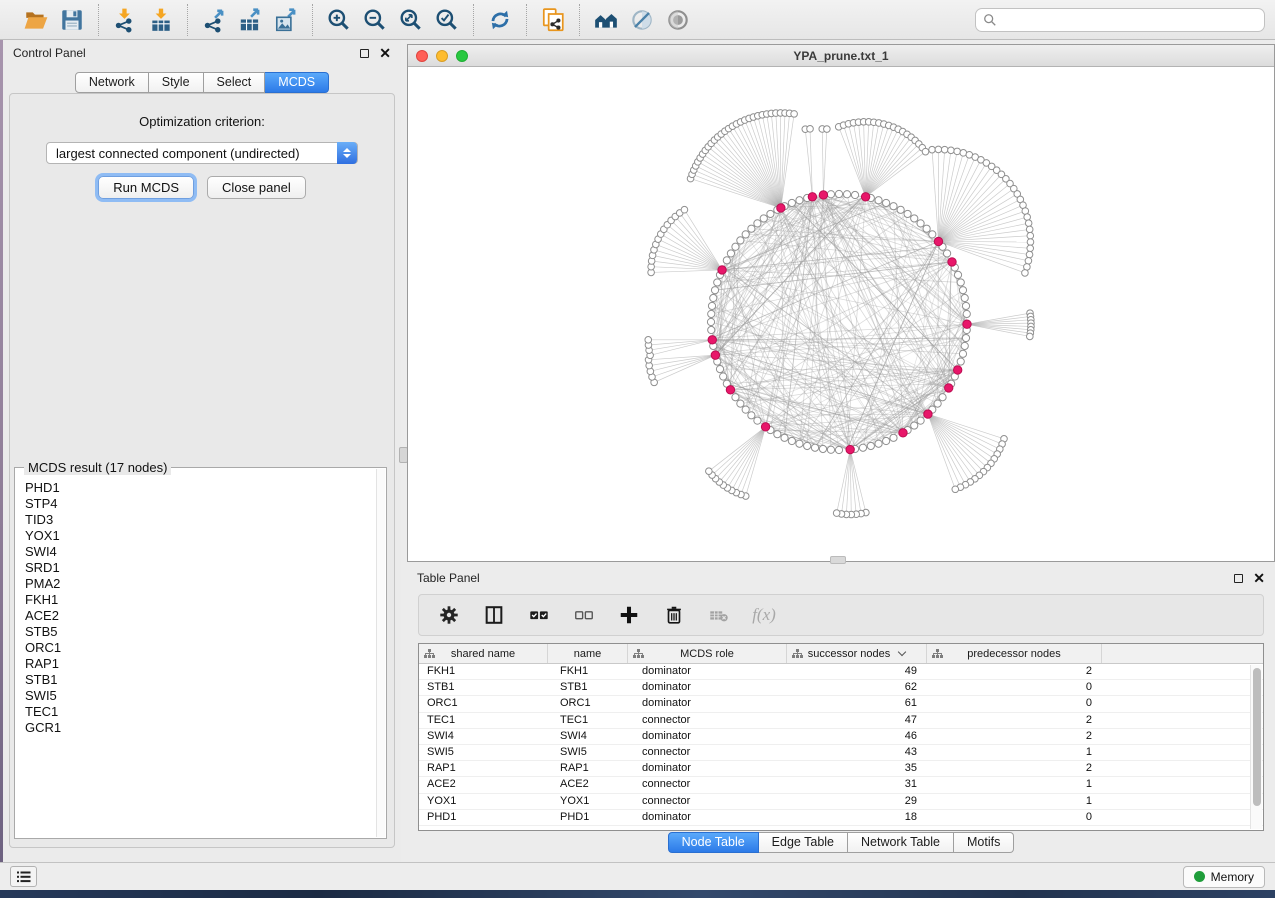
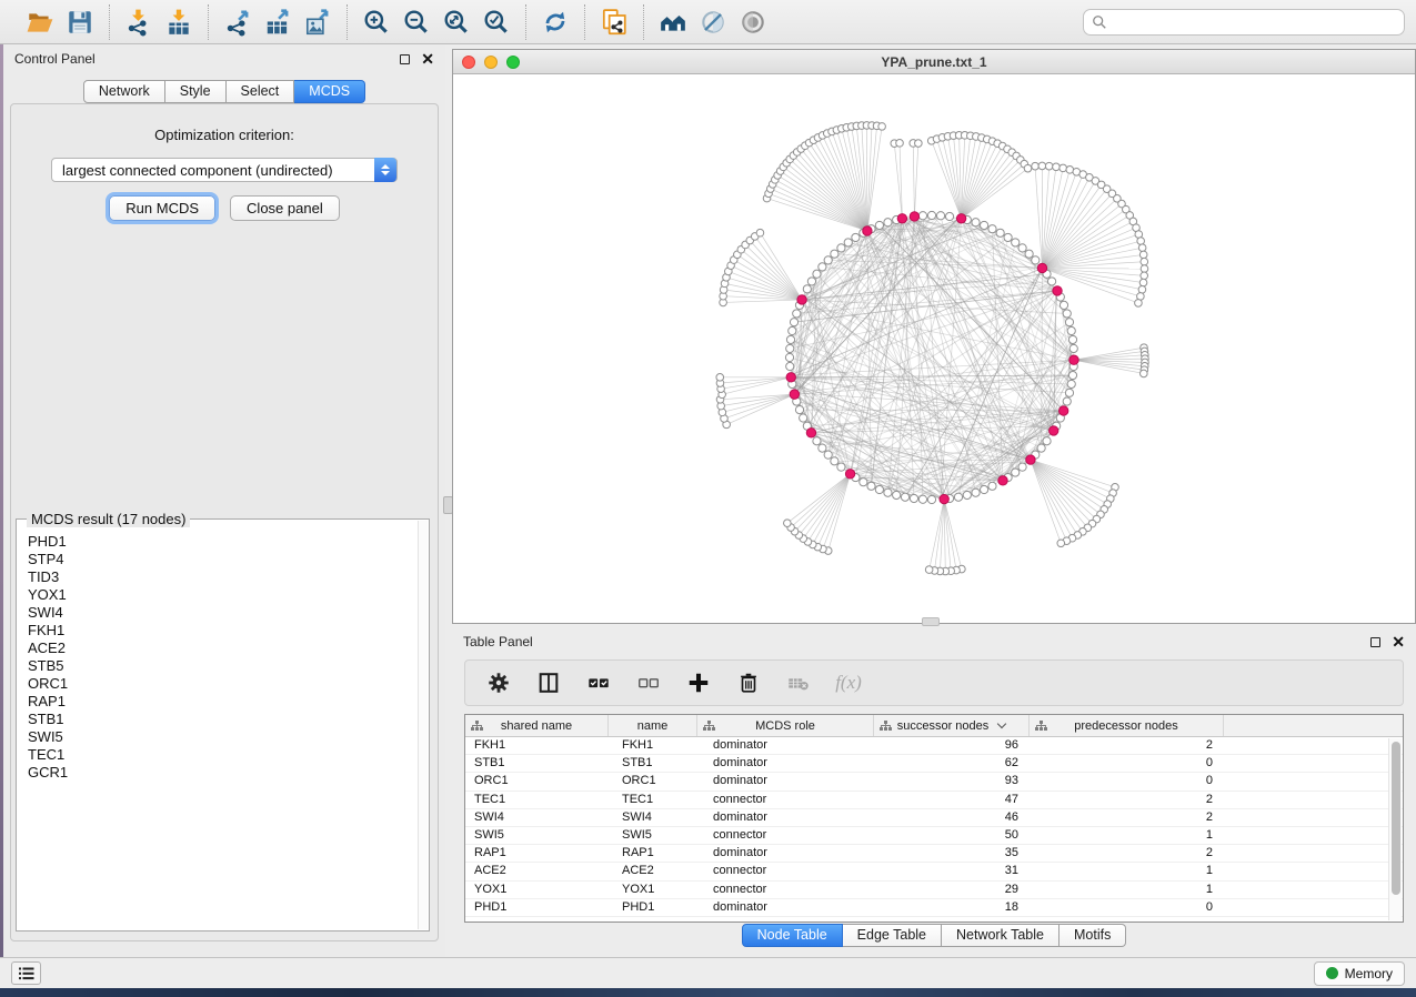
  Control Panel
  ✕
  Network
  Style
  Select
  MCDS
  Optimization criterion:
  largest connected component (undirected)
  Run MCDS
  Close panel
  MCDS result (17 nodes)
  PHD1
  STP4
  TID3
  YOX1
  SWI4
- SRD1
- PMA2
  FKH1
  ACE2
  STB5
  ORC1
  RAP1
  STB1
  SWI5
  TEC1
  GCR1
  YPA_prune.txt_1
  Table Panel
  ✕
  f(x)
  shared name
  name
  MCDS role
  successor nodes
  predecessor nodes
  FKH1
  FKH1
  dominator
- 49
+ 96
  2
  STB1
  STB1
  dominator
  62
  0
  ORC1
  ORC1
  dominator
- 61
+ 93
  0
  TEC1
  TEC1
  connector
  47
  2
  SWI4
  SWI4
  dominator
  46
  2
  SWI5
  SWI5
  connector
- 43
+ 50
  1
  RAP1
  RAP1
  dominator
  35
  2
  ACE2
  ACE2
  connector
  31
  1
  YOX1
  YOX1
  connector
  29
  1
  PHD1
  PHD1
  dominator
  18
  0
  Node Table
  Edge Table
  Network Table
  Motifs
  Memory
